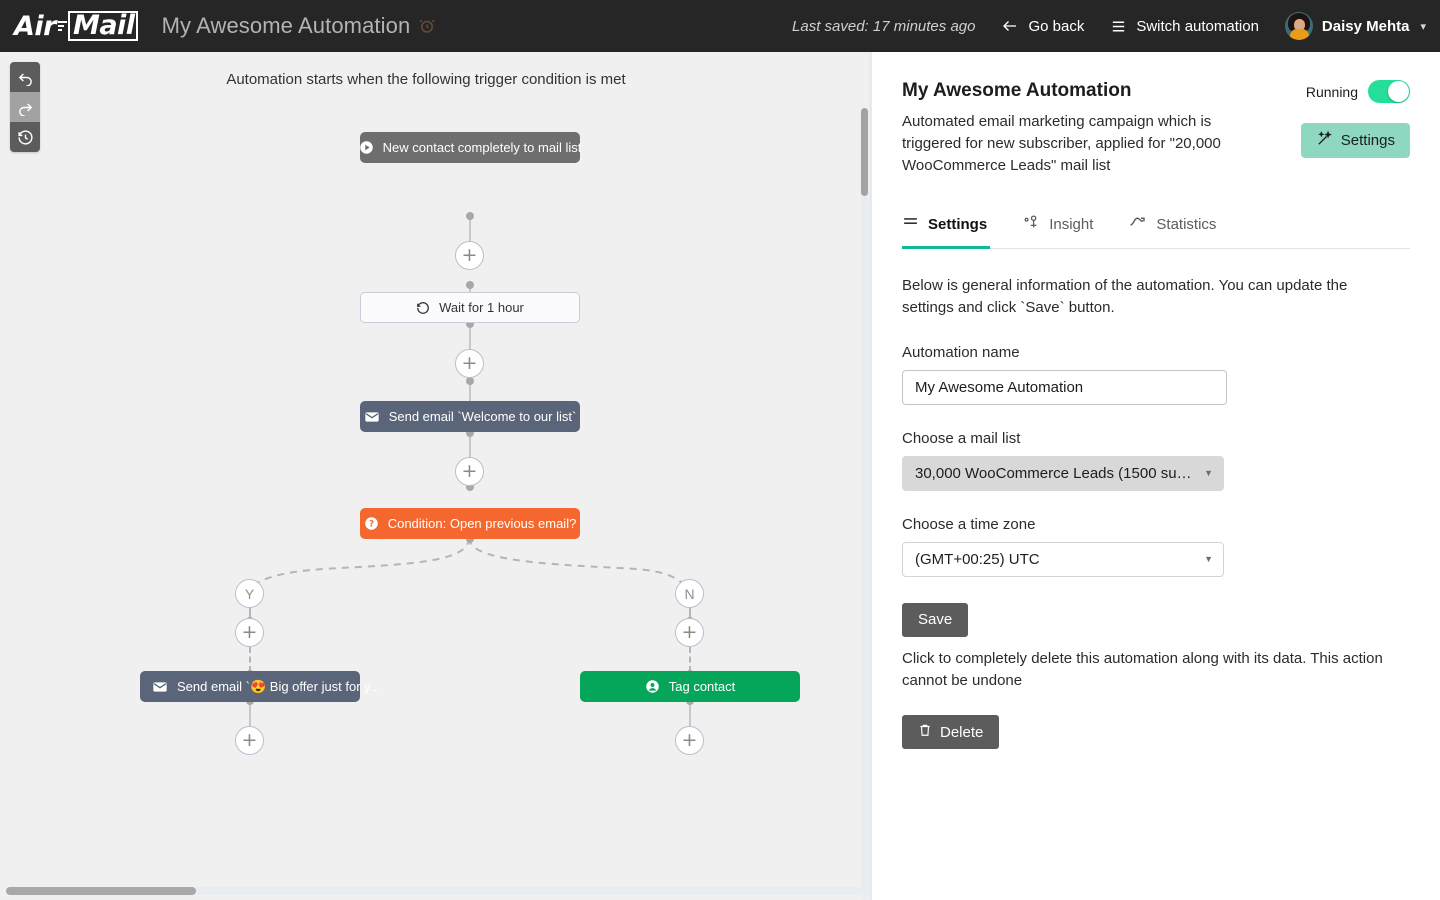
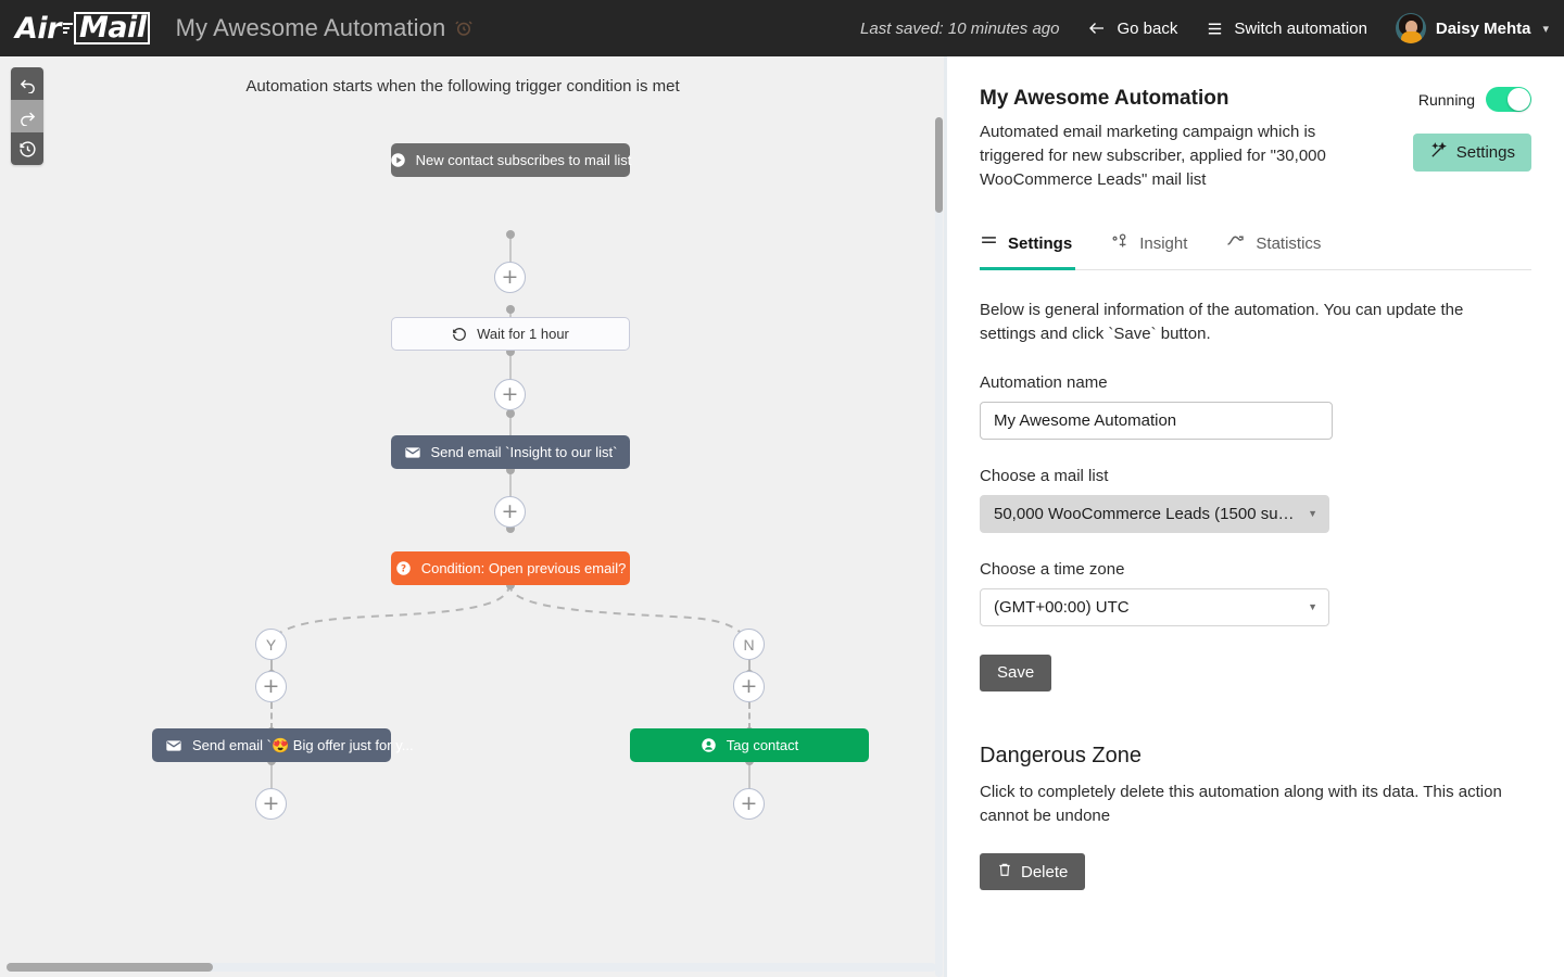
  Air
  Mail
  My Awesome Automation
- Last saved: 17 minutes ago
+ Last saved: 10 minutes ago
  Go back
  Switch automation
  Daisy Mehta
  ▾
  Automation starts when the following trigger condition is met
- New contact completely to mail list
+ New contact subscribes to mail list
  +
  Wait for 1 hour
  +
- Send email `Welcome to our list`
+ Send email `Insight to our list`
  +
  ?
  Condition: Open previous email?
  Y
  N
  +
  +
  Send email `😍 Big offer just for y...
  Tag contact
  +
  +
  My Awesome Automation
- Automated email marketing campaign which is triggered for new subscriber, applied for "20,000 WooCommerce Leads" mail list
+ Automated email marketing campaign which is triggered for new subscriber, applied for "30,000 WooCommerce Leads" mail list
  Running
  Settings
  Settings
  Insight
  Statistics
  Below is general information of the automation. You can update the settings and click `Save` button.
  Automation name
  My Awesome Automation
  Choose a mail list
- 30,000 WooCommerce Leads (1500 su…
+ 50,000 WooCommerce Leads (1500 su…
  ▼
  Choose a time zone
- (GMT+00:25) UTC
+ (GMT+00:00) UTC
  ▼
  Save
+ Dangerous Zone
  Click to completely delete this automation along with its data. This action cannot be undone
  Delete
